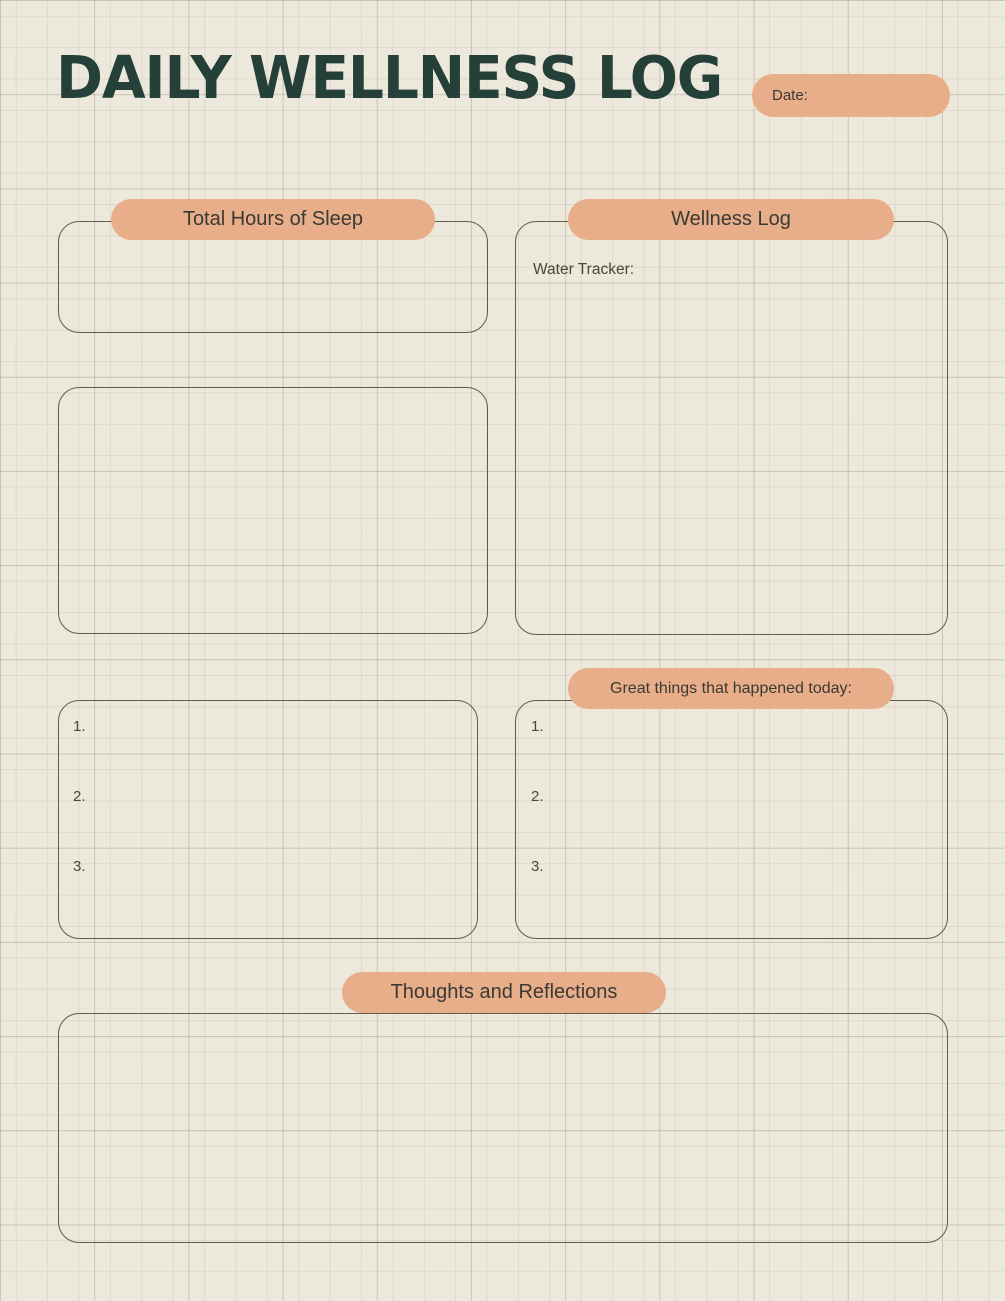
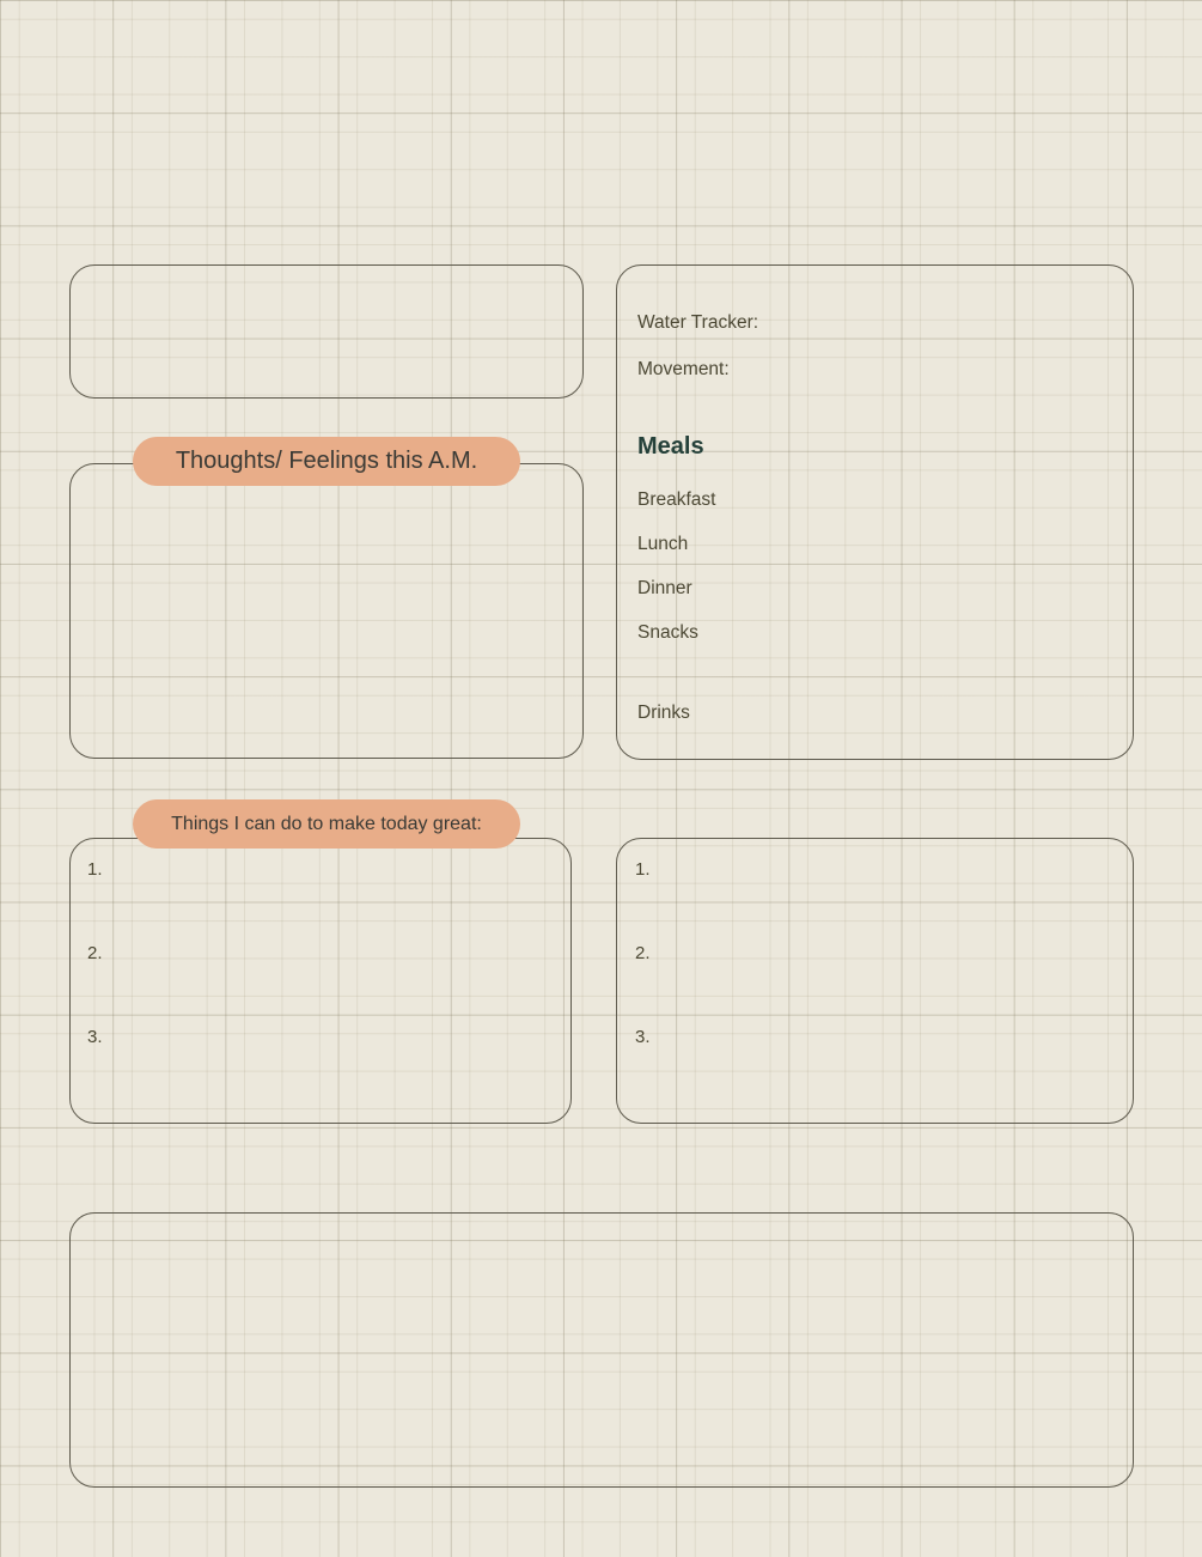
- DAILY WELLNESS LOG
- Date:
- Total Hours of Sleep
- Wellness Log
  Water Tracker:
+ Movement:
+ Meals
+ Breakfast
+ Lunch
+ Dinner
+ Snacks
+ Drinks
+ Thoughts/ Feelings this A.M.
+ Things I can do to make today great:
  1.
  2.
  3.
- Great things that happened today:
  1.
  2.
  3.
- Thoughts and Reflections
